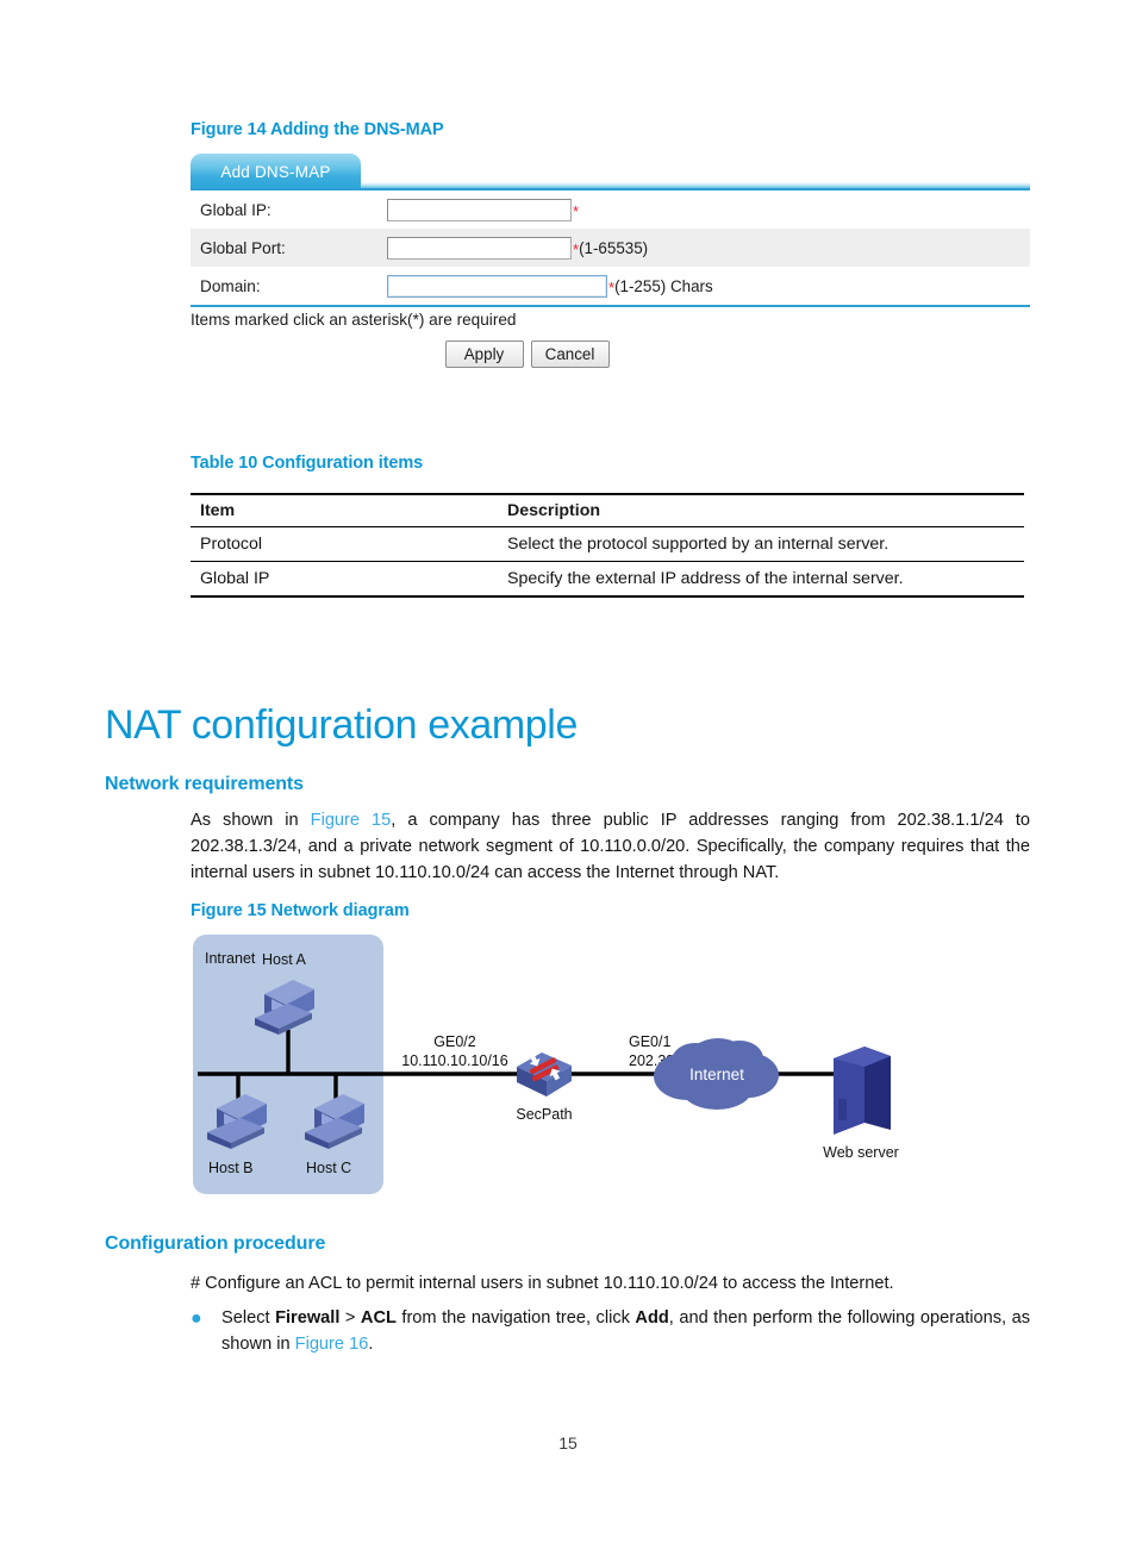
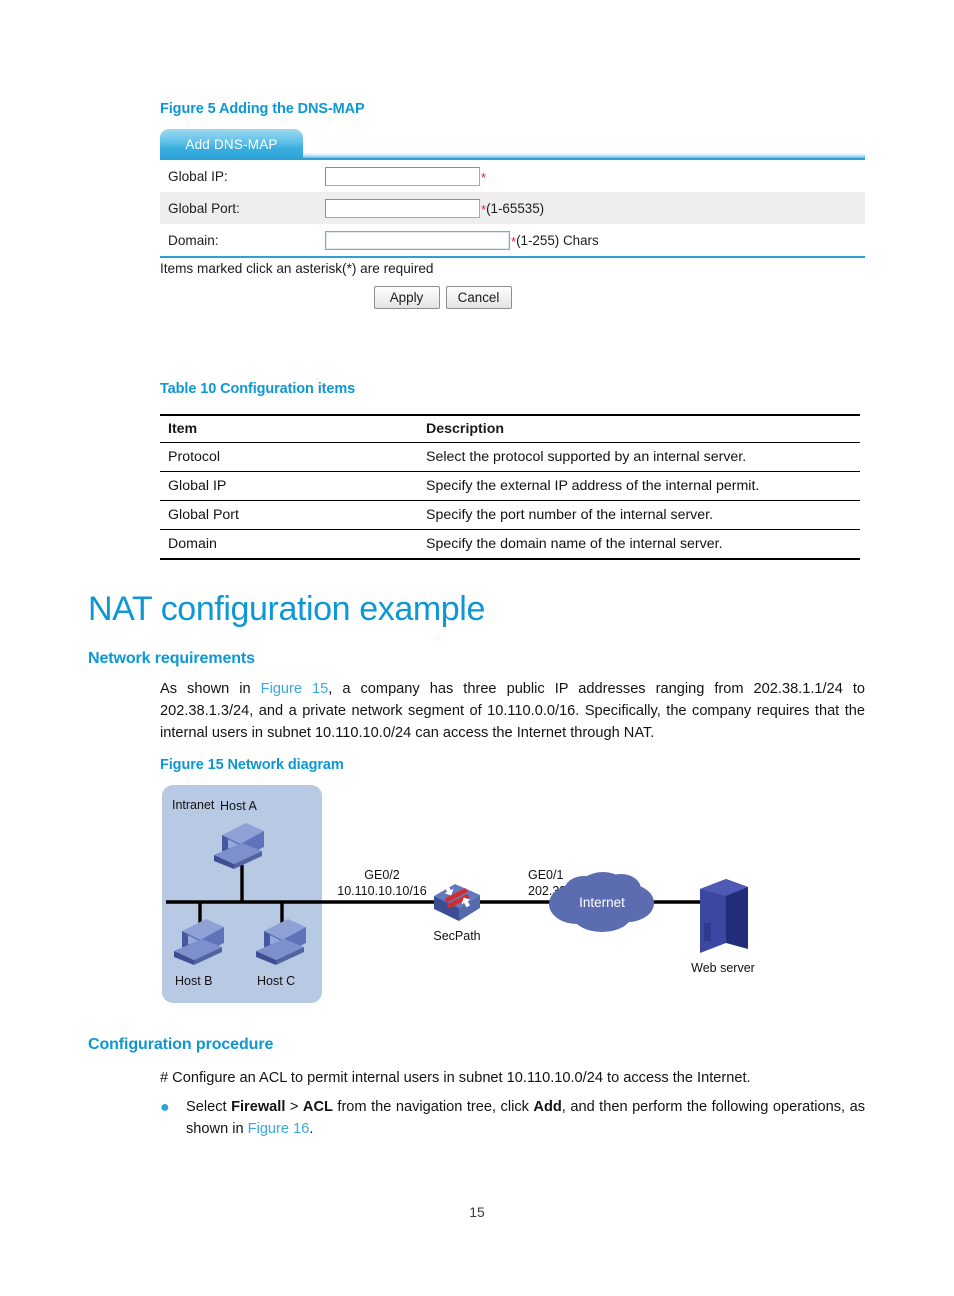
- Figure 14 Adding the DNS-MAP
+ Figure 5 Adding the DNS-MAP
  Add DNS-MAP
  Global IP:
  *
  Global Port:
  *
  (1-65535)
  Domain:
  *
  (1-255) Chars
  Items marked click an asterisk(*) are required
  Apply
  Cancel
  Table 10 Configuration items
  Item	Description
  Protocol	Select the protocol supported by an internal server.
- Global IP	Specify the external IP address of the internal server.
+ Global IP	Specify the external IP address of the internal permit.
+ Global Port	Specify the port number of the internal server.
+ Domain	Specify the domain name of the internal server.
  NAT configuration example
  Network requirements
- As shown in Figure 15, a company has three public IP addresses ranging from 202.38.1.1/24 to 202.38.1.3/24, and a private network segment of 10.110.0.0/20. Specifically, the company requires that the internal users in subnet 10.110.10.0/24 can access the Internet through NAT.
+ As shown in Figure 15, a company has three public IP addresses ranging from 202.38.1.1/24 to 202.38.1.3/24, and a private network segment of 10.110.0.0/16. Specifically, the company requires that the internal users in subnet 10.110.10.0/24 can access the Internet through NAT.
  Figure 15 Network diagram
  Intranet
  Host A
  Host B
  Host C
  GE0/2
  10.110.10.10/16
  GE0/1
  SecPath
  Internet
  Web server
  Configuration procedure
  # Configure an ACL to permit internal users in subnet 10.110.10.0/24 to access the Internet.
  ●
  Select Firewall > ACL from the navigation tree, click Add, and then perform the following operations, as shown in Figure 16.
  15
